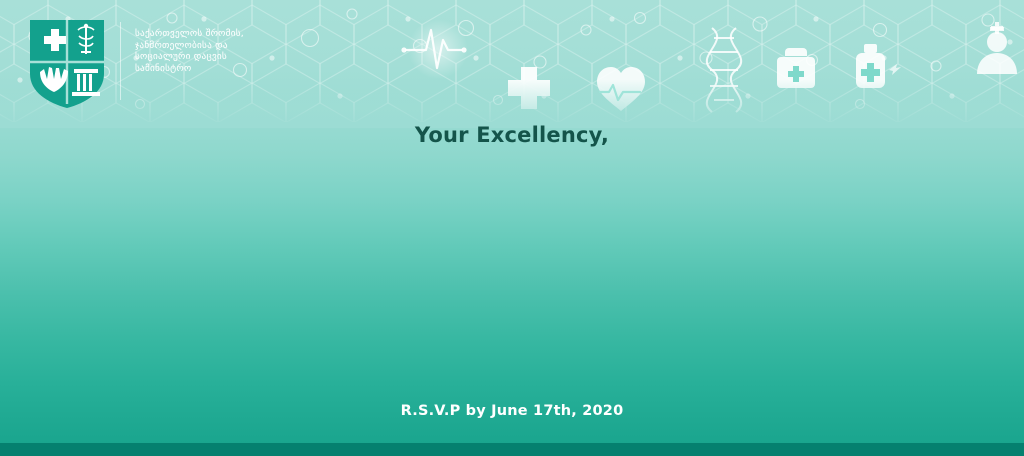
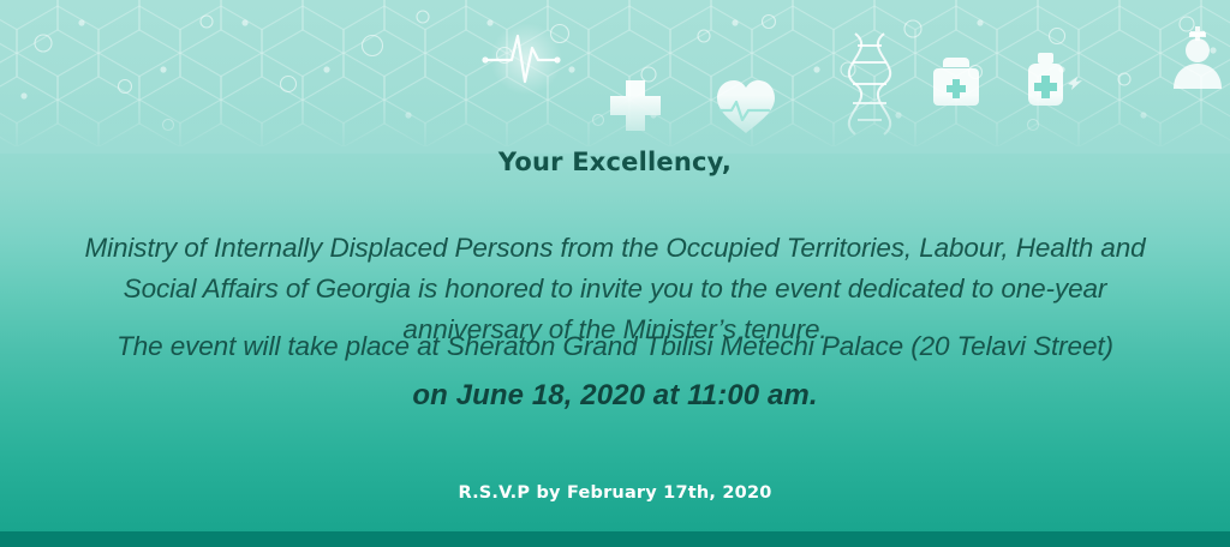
- საქართველოს შრომის,
- ჯანმრთელობისა და
- სოციალური დაცვის
- სამინისტრო
  Your Excellency,
+ Ministry of Internally Displaced Persons from the Occupied Territories, Labour, Health and Social Affairs of Georgia is honored to invite you to the event dedicated to one-year anniversary of the Minister’s tenure.
+ The event will take place at Sheraton Grand Tbilisi Metechi Palace (20 Telavi Street)
+ on June 18, 2020 at 11:00 am.
- R.S.V.P by June 17th, 2020
+ R.S.V.P by February 17th, 2020
